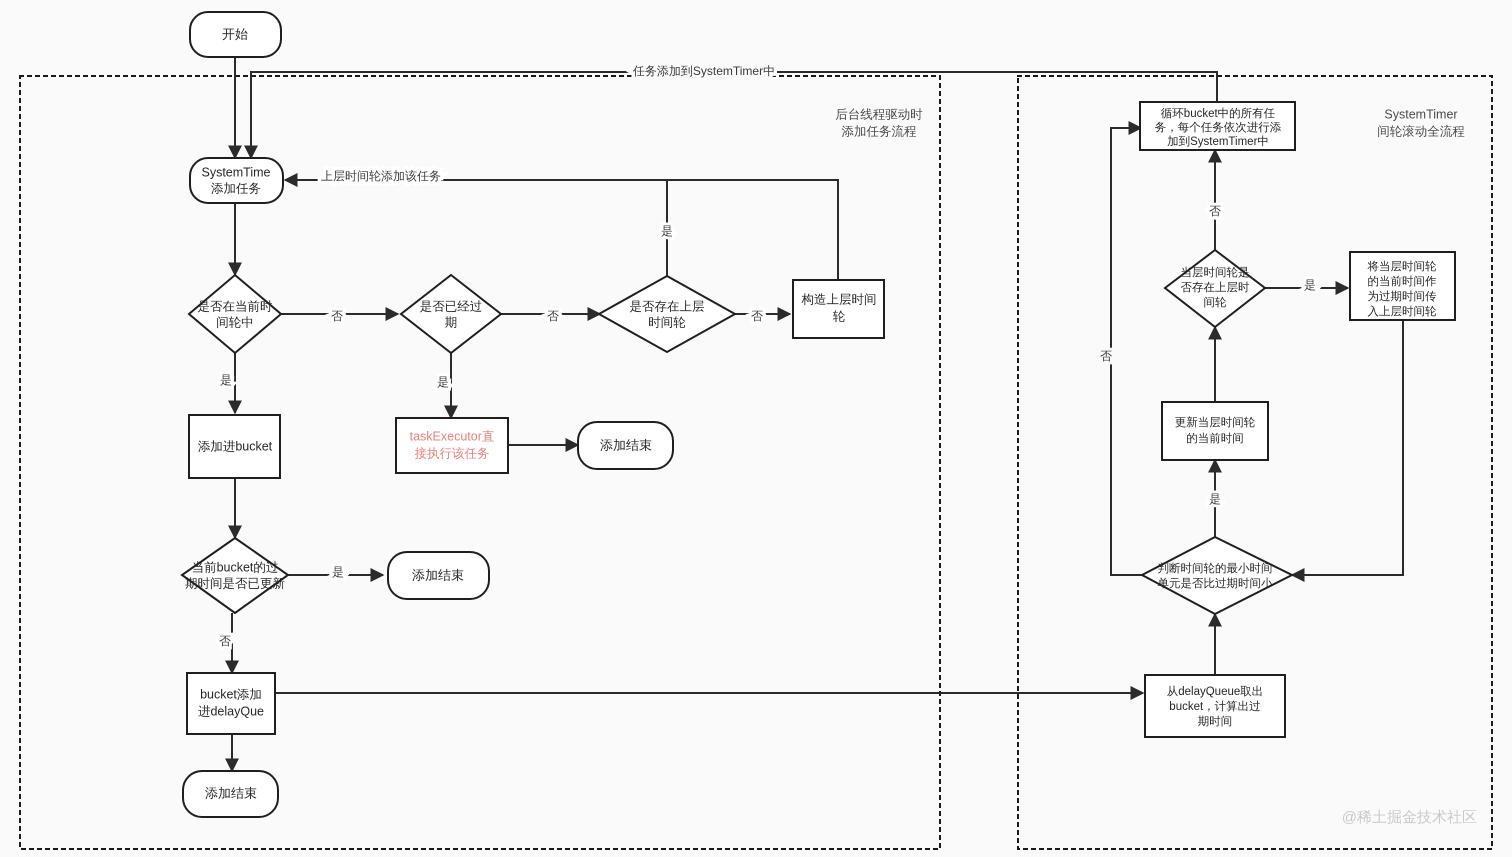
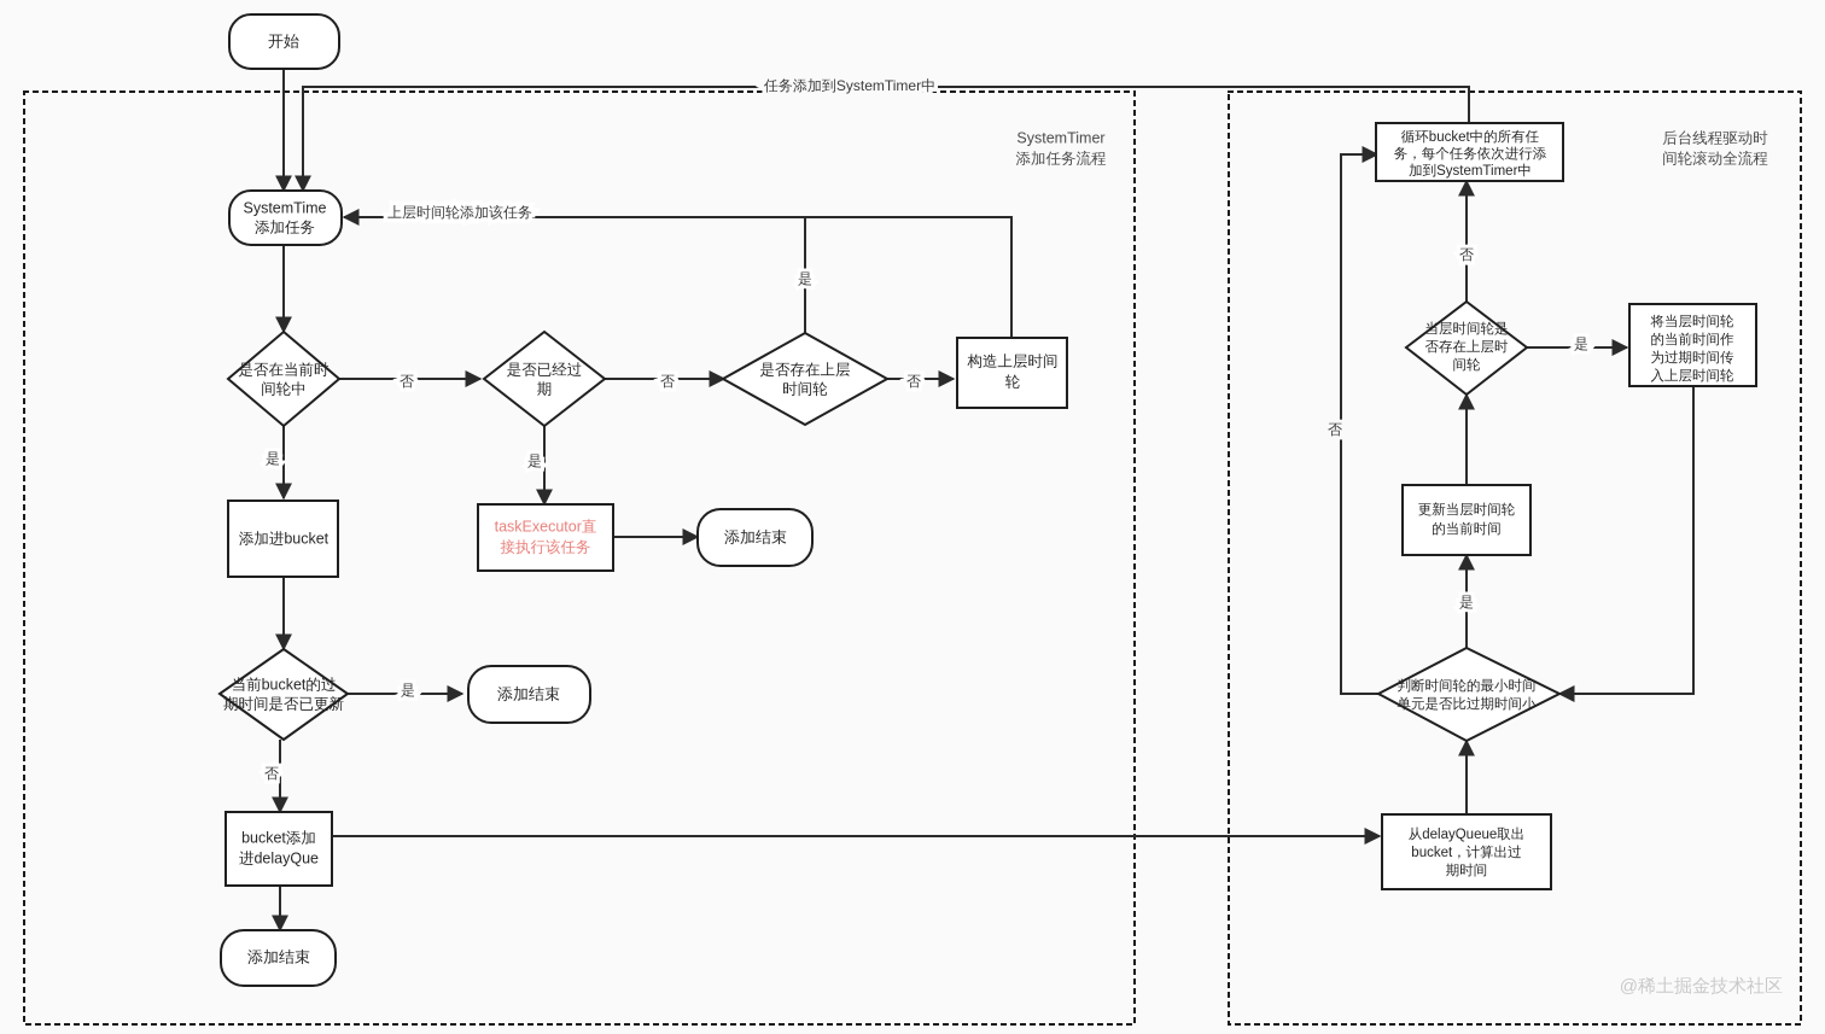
- 后台线程驱动时
+ SystemTimer
  添加任务流程
- SystemTimer
+ 后台线程驱动时
  间轮滚动全流程
  任务添加到SystemTimer中
  否
  是
  否
  是
  否
  是
  上层时间轮添加该任务
  是
  否
  是
  否
  否
  是
  开始
  SystemTime
  添加任务
  是否在当前时
  间轮中
  是否已经过
  期
  是否存在上层
  时间轮
  构造上层时间
  轮
  添加进bucket
  taskExecutor直
  接执行该任务
  添加结束
  当前bucket的过
  期时间是否已更新
  添加结束
  bucket添加
  进delayQue
  添加结束
  循环bucket中的所有任
  务，每个任务依次进行添
  加到SystemTimer中
  当层时间轮是
  否存在上层时
  间轮
  将当层时间轮
  的当前时间作
  为过期时间传
  入上层时间轮
  更新当层时间轮
  的当前时间
  判断时间轮的最小时间
  单元是否比过期时间小
  从delayQueue取出
  bucket，计算出过
  期时间
  @稀土掘金技术社区
